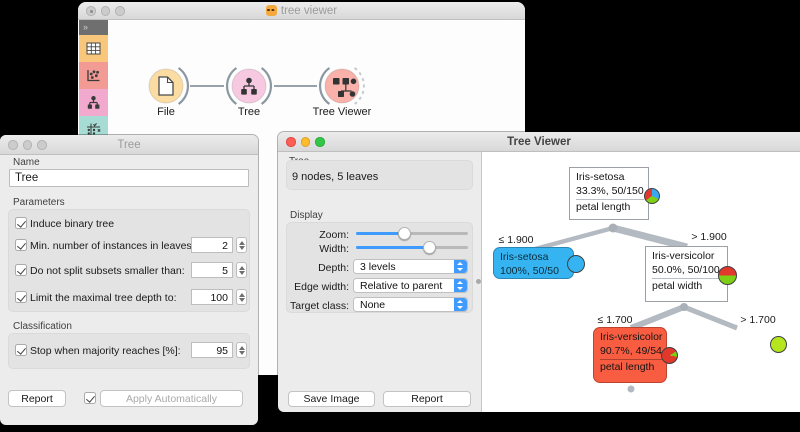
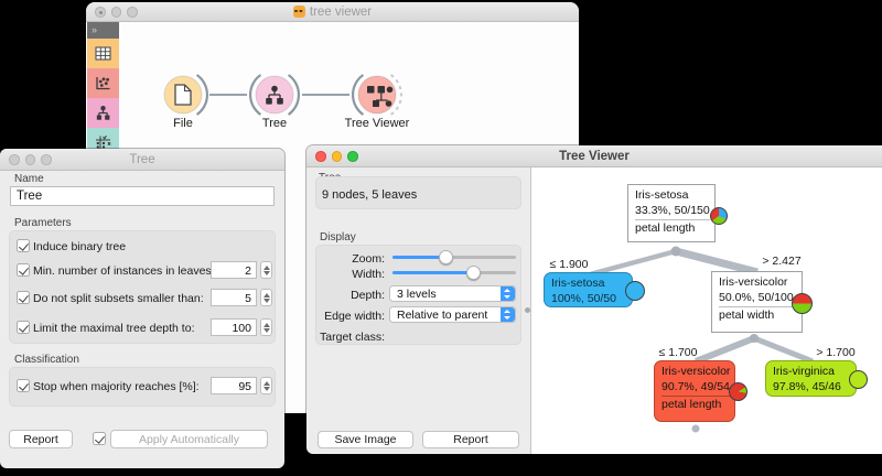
  tree viewer
  »
  File
  Tree
  Tree Viewer
  Tree
  Name
  Tree
  Parameters
  Induce binary tree
  Min. number of instances in leaves
  2
  Do not split subsets smaller than:
  5
  Limit the maximal tree depth to:
  100
  Classification
  Stop when majority reaches [%]:
  95
  Report
  Apply Automatically
  Tree Viewer
  9 nodes, 5 leaves
  Display
  Zoom:
  Width:
  Depth:
  3 levels
  Edge width:
  Relative to parent
  Target class:
- None
  Save Image
  Report
  Iris-setosa
  33.3%, 50/150
  petal length
  Iris-setosa
  100%, 50/50
  Iris-versicolor
  50.0%, 50/100
  petal width
  Iris-versicolor
  90.7%, 49/54
  petal length
+ Iris-virginica
+ 97.8%, 45/46
  ≤ 1.900
- > 1.900
+ > 2.427
  ≤ 1.700
  > 1.700
